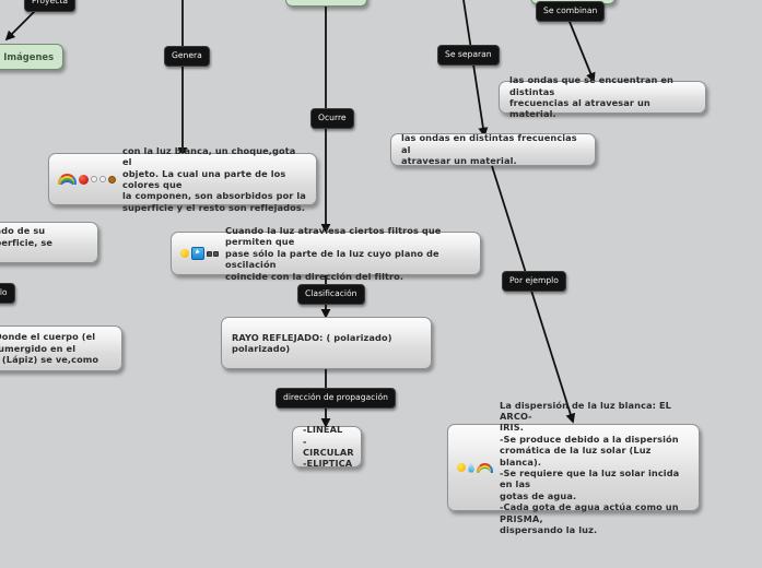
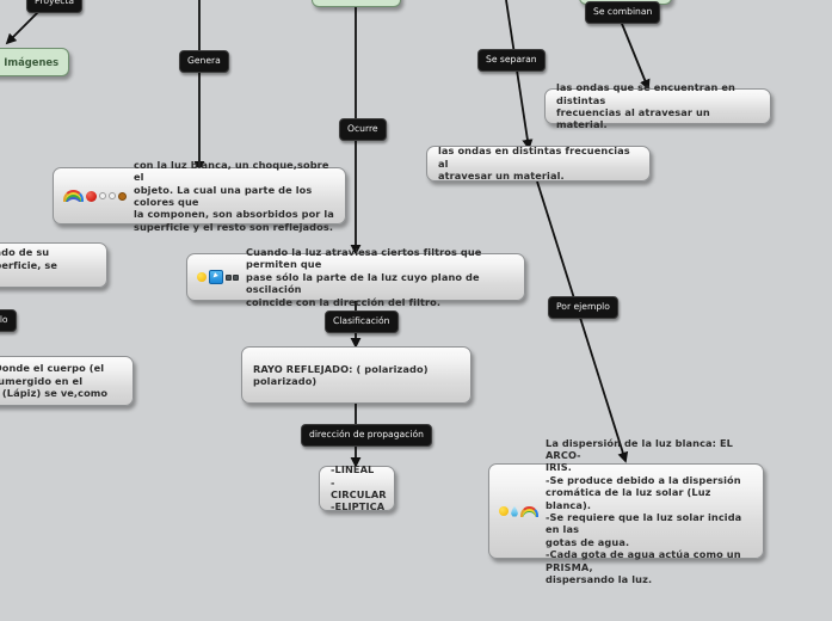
  Imágenes
  Proyecta
  Genera
  Ocurre
  Se separan
  Se combinan
  Clasificación
  dirección de propagación
  Por ejemplo
  onde el cuerpo (el
  umergido en el
  (Lápiz) se ve,como
- con la luz blanca, un choque,gota el
+ con la luz blanca, un choque,sobre el
  objeto. La cual una parte de los colores que
  la componen, son absorbidos por la
  superficie y el resto son reflejados.
  Cuando la luz atraviesa ciertos filtros que permiten que
  pase sólo la parte de la luz cuyo plano de oscilación
  coincide con la dirección del filtro.
  RAYO REFLEJADO: ( polarizado)
  polarizado)
  -LINEAL
  -CIRCULAR
  -ELIPTICA
  las ondas en distintas frecuencias al
  atravesar un material.
  las ondas que se encuentran en distintas
  frecuencias al atravesar un material.
  La dispersión de la luz blanca: EL ARCO-
  IRIS.
  -Se produce debido a la dispersión
  cromática de la luz solar (Luz blanca).
  -Se requiere que la luz solar incida en las
  gotas de agua.
  -Cada gota de agua actúa como un PRISMA,
  dispersando la luz.
